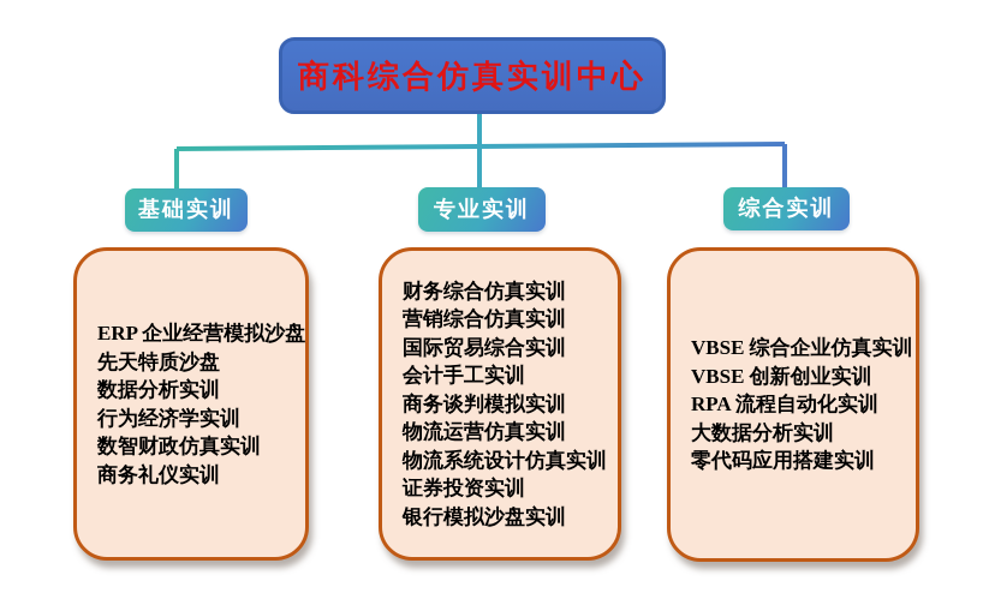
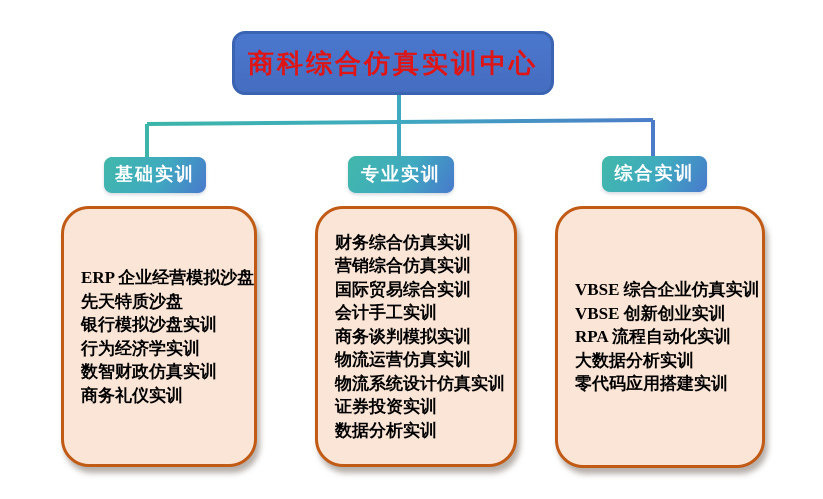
  商科综合仿真实训中心
  基础实训
  专业实训
  综合实训
  ERP 企业经营模拟沙盘
  先天特质沙盘
- 数据分析实训
+ 银行模拟沙盘实训
  行为经济学实训
  数智财政仿真实训
  商务礼仪实训
  财务综合仿真实训
  营销综合仿真实训
  国际贸易综合实训
  会计手工实训
  商务谈判模拟实训
  物流运营仿真实训
  物流系统设计仿真实训
  证券投资实训
- 银行模拟沙盘实训
+ 数据分析实训
  VBSE 综合企业仿真实训
  VBSE 创新创业实训
  RPA 流程自动化实训
  大数据分析实训
  零代码应用搭建实训
